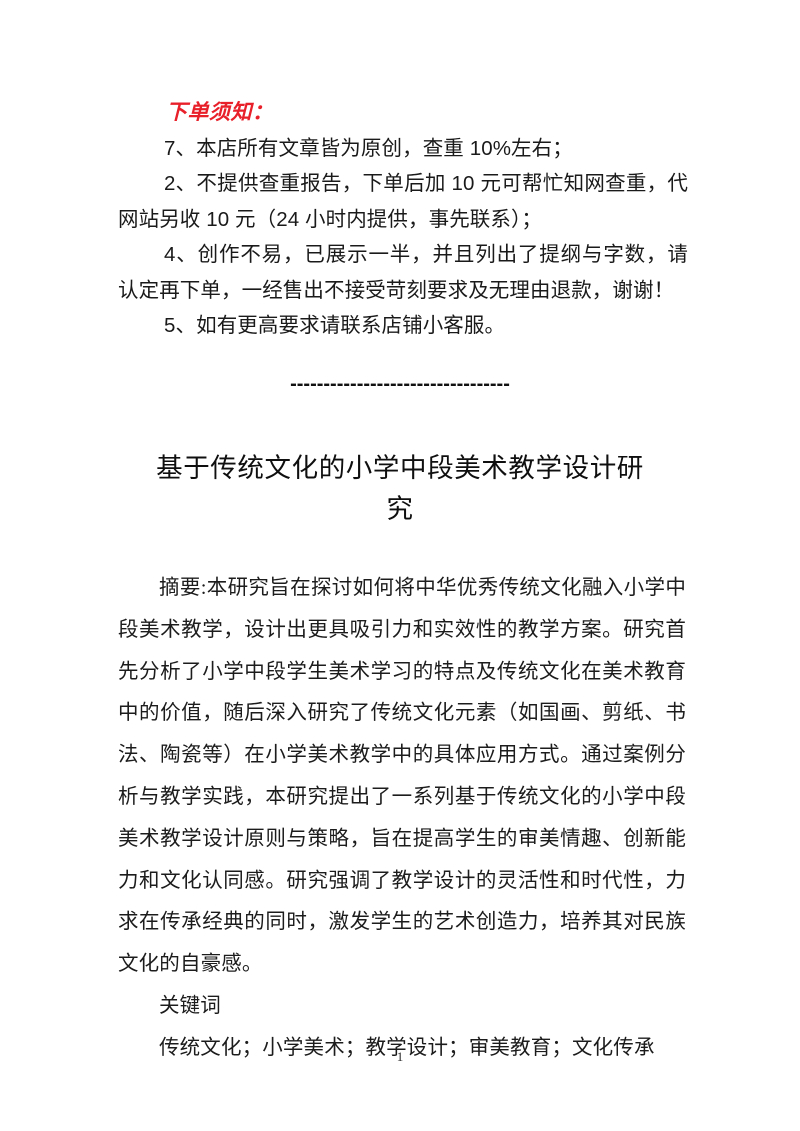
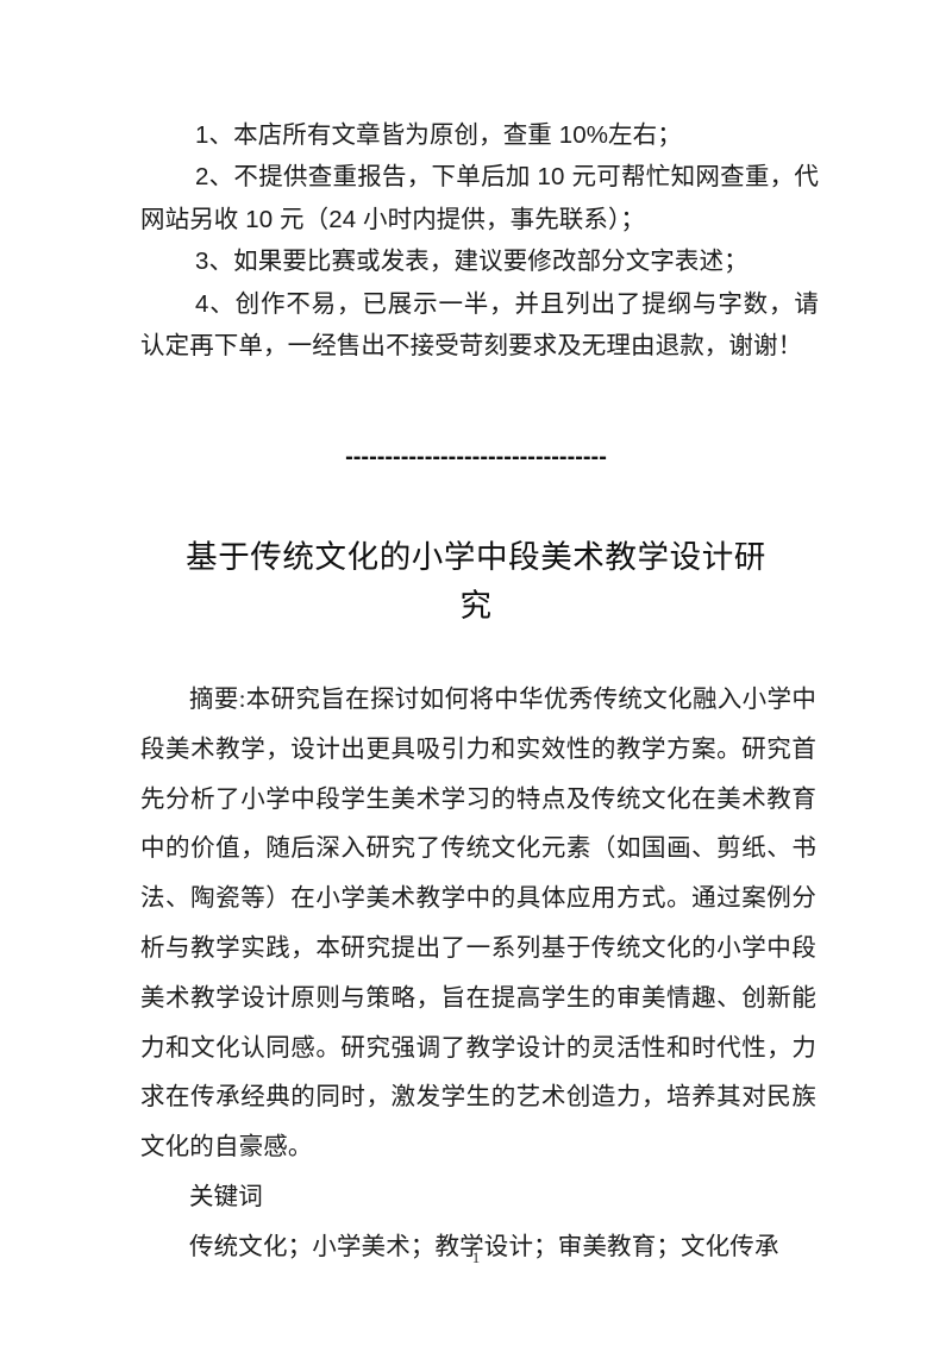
- 下单须知：
- 7、本店所有文章皆为原创，查重 10%左右；
+ 1、本店所有文章皆为原创，查重 10%左右；
  2、不提供查重报告，下单后加 10 元可帮忙知网查重，代网站另收 10 元（24 小时内提供，事先联系）；
+ 3、如果要比赛或发表，建议要修改部分文字表述；
  4、创作不易，已展示一半，并且列出了提纲与字数，请认定再下单，一经售出不接受苛刻要求及无理由退款，谢谢！
- 5、如有更高要求请联系店铺小客服。
  ---------------------------------
  基于传统文化的小学中段美术教学设计研究
  摘要:本研究旨在探讨如何将中华优秀传统文化融入小学中段美术教学，设计出更具吸引力和实效性的教学方案。研究首先分析了小学中段学生美术学习的特点及传统文化在美术教育中的价值，随后深入研究了传统文化元素（如国画、剪纸、书法、陶瓷等）在小学美术教学中的具体应用方式。通过案例分析与教学实践，本研究提出了一系列基于传统文化的小学中段美术教学设计原则与策略，旨在提高学生的审美情趣、创新能力和文化认同感。研究强调了教学设计的灵活性和时代性，力求在传承经典的同时，激发学生的艺术创造力，培养其对民族文化的自豪感。
  关键词
  传统文化；小学美术；教学设计；审美教育；文化传承
  1
